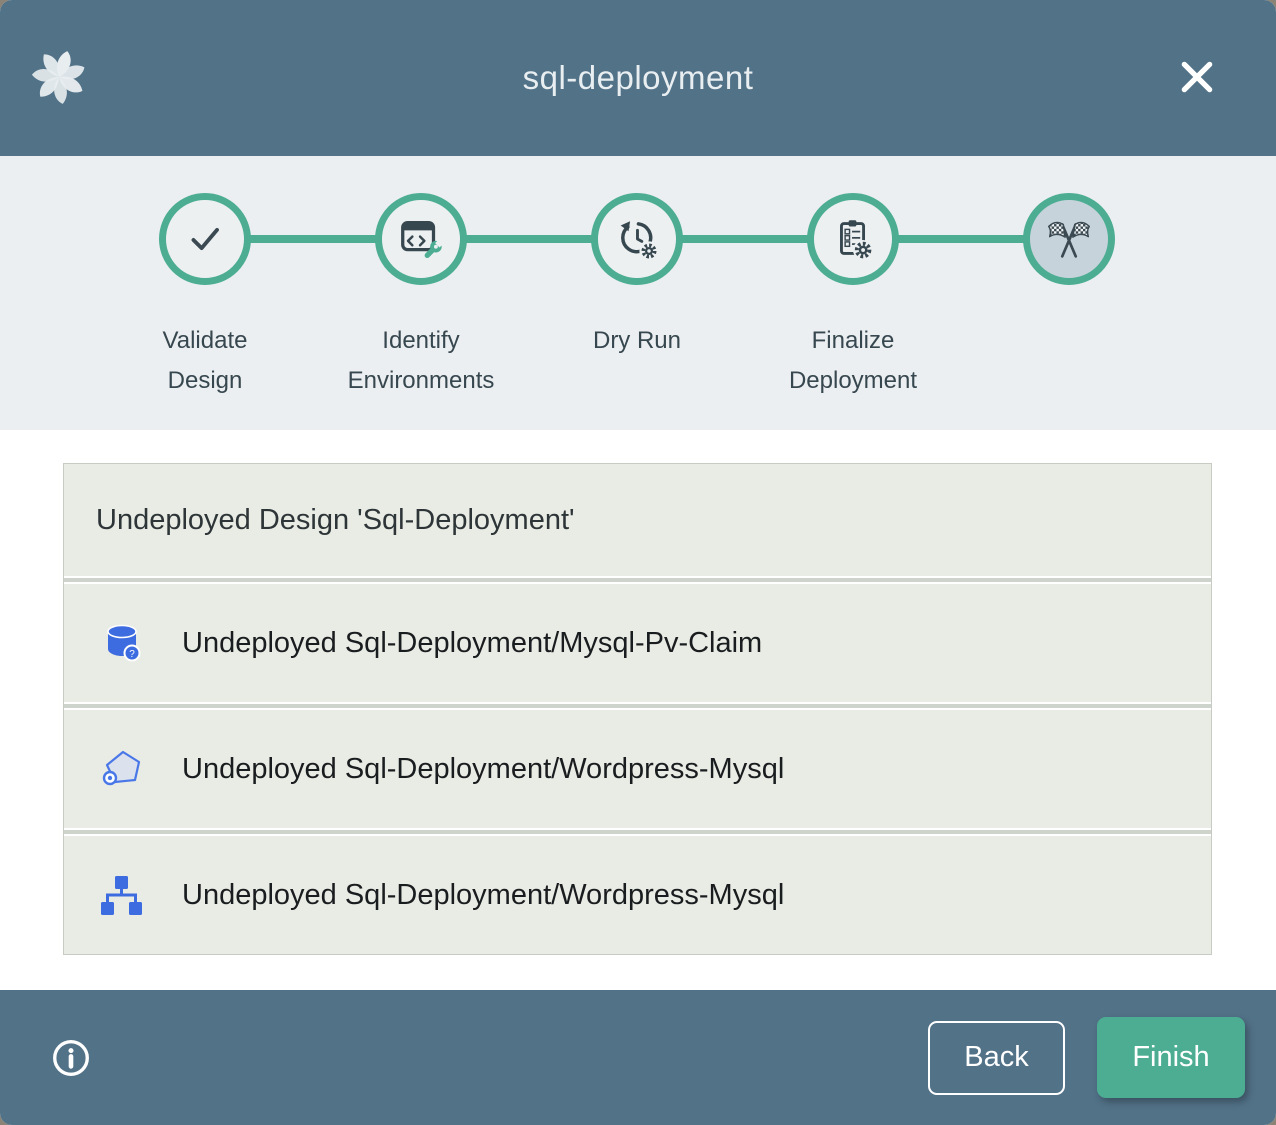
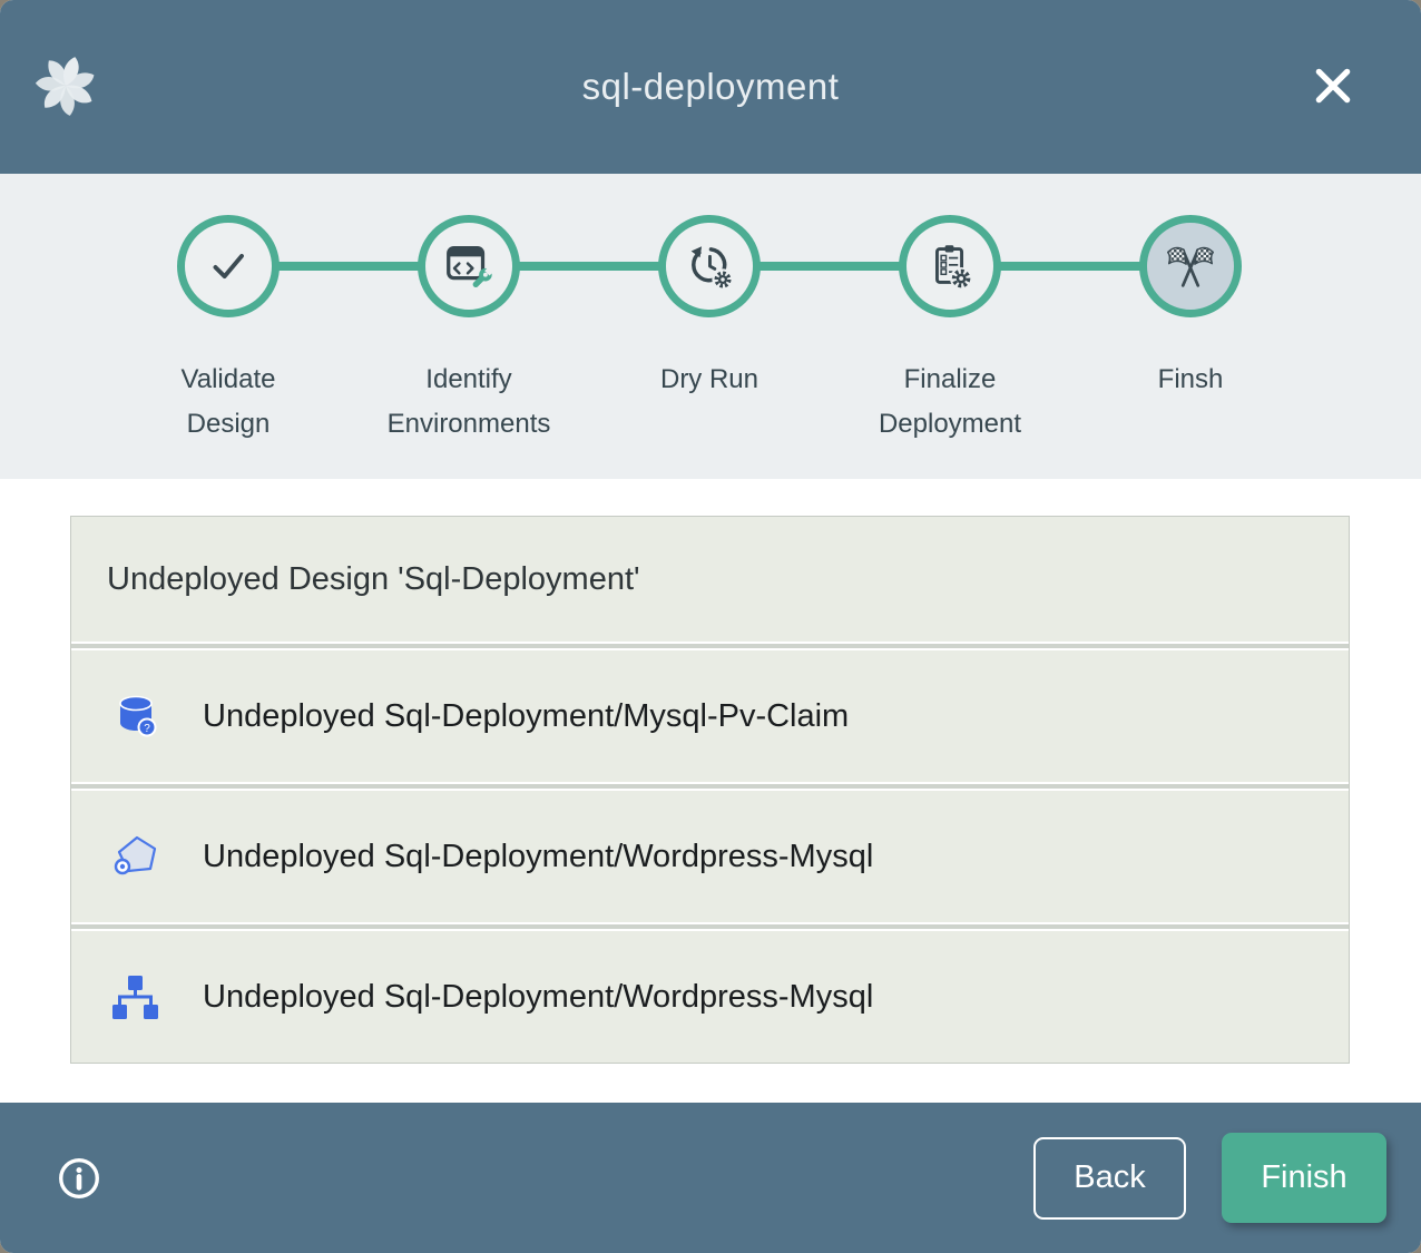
  sql-deployment
  Validate Design
  Identify Environments
  Dry Run
  Finalize Deployment
+ Finsh
  Undeployed Design 'Sql-Deployment'
  ?
  Undeployed Sql-Deployment/Mysql-Pv-Claim
  Undeployed Sql-Deployment/Wordpress-Mysql
  Undeployed Sql-Deployment/Wordpress-Mysql
  Back
  Finish
